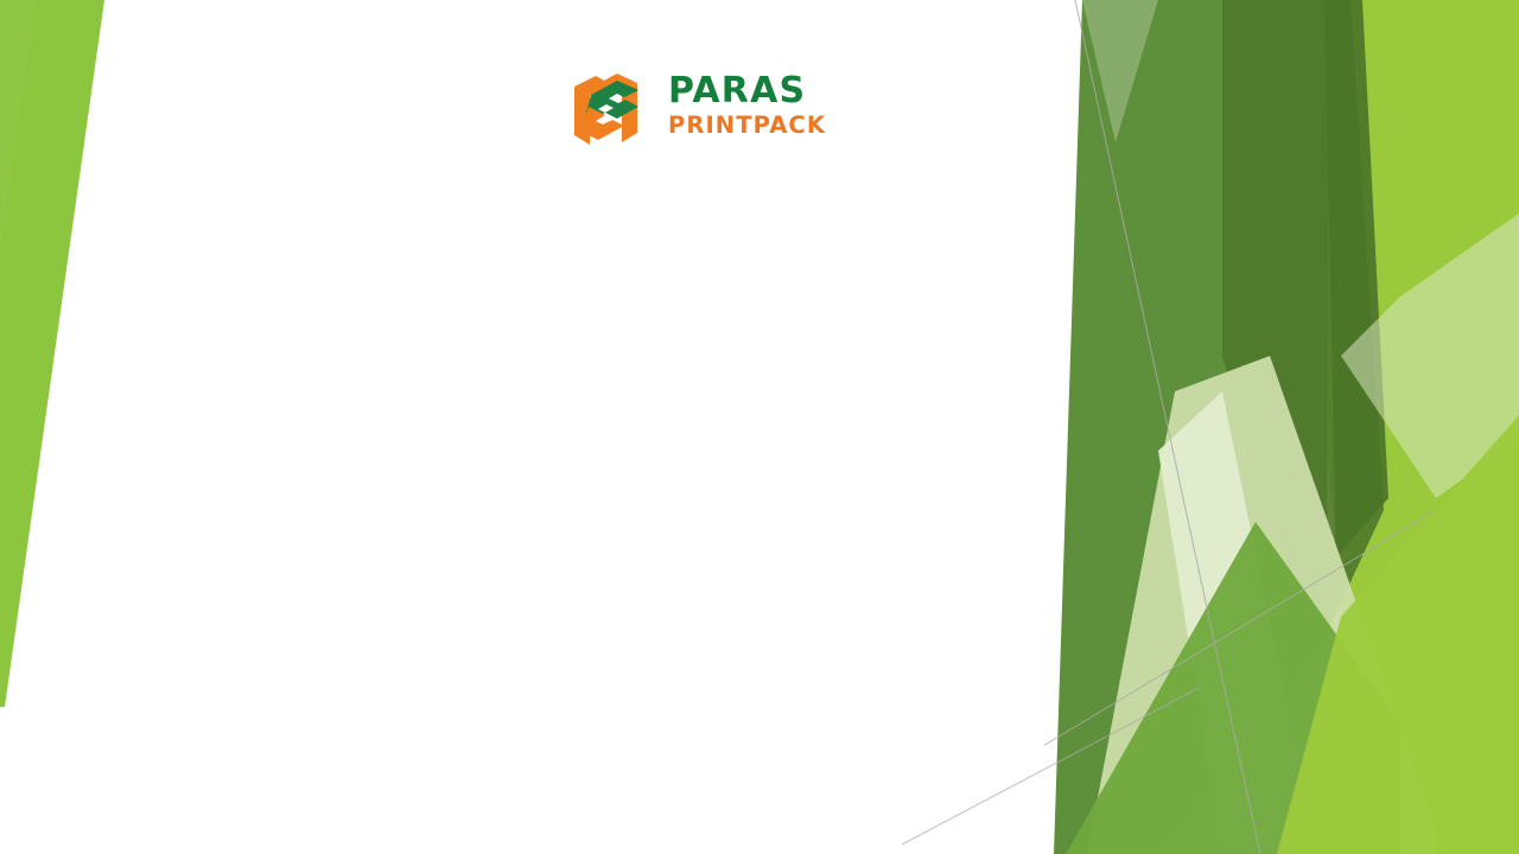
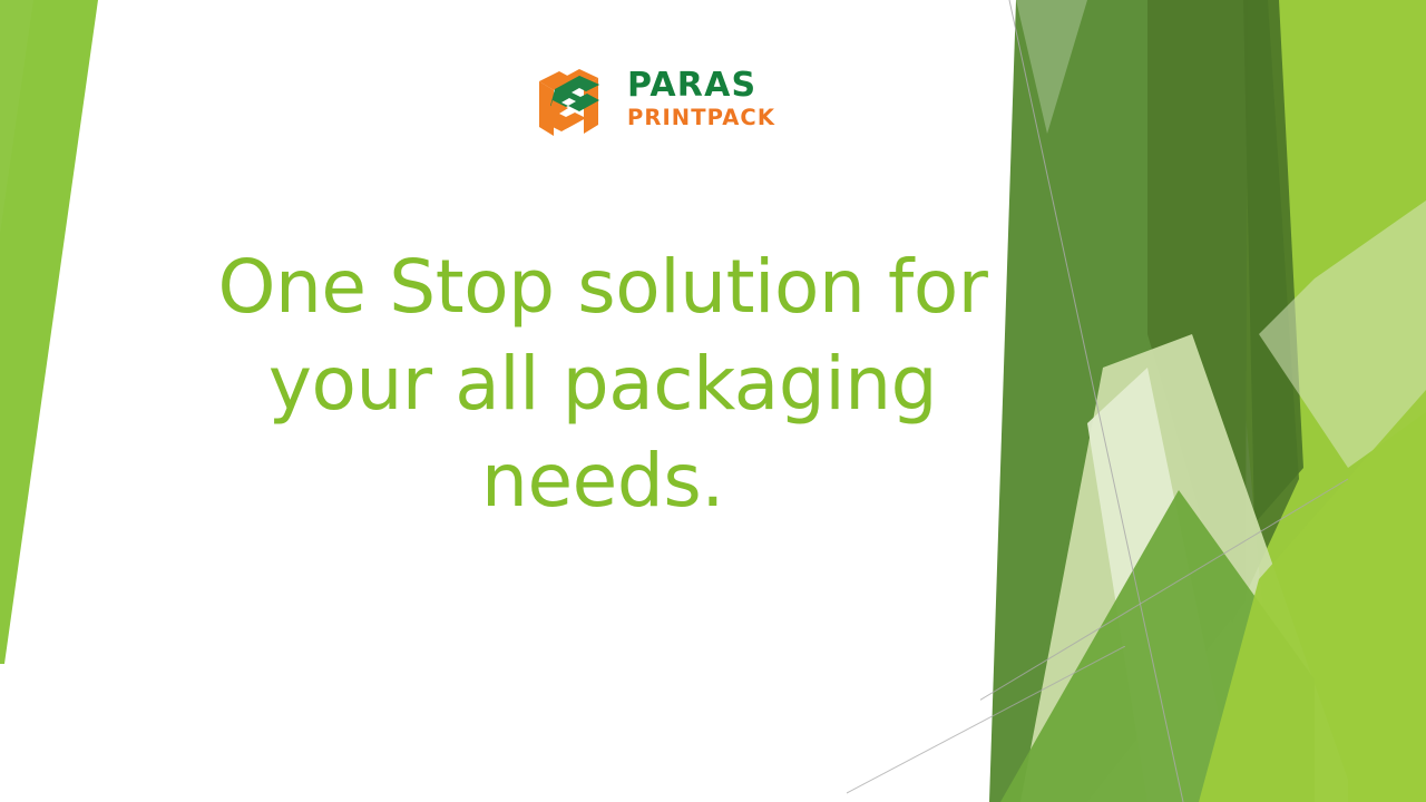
  PARAS
  PRINTPACK
+ One Stop solution for
+ your all packaging
+ needs.
